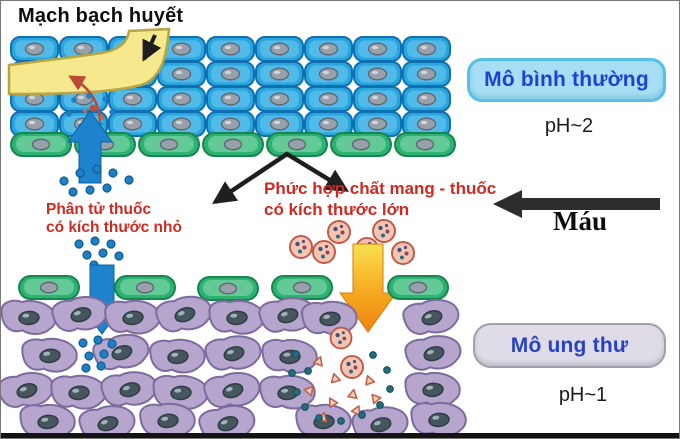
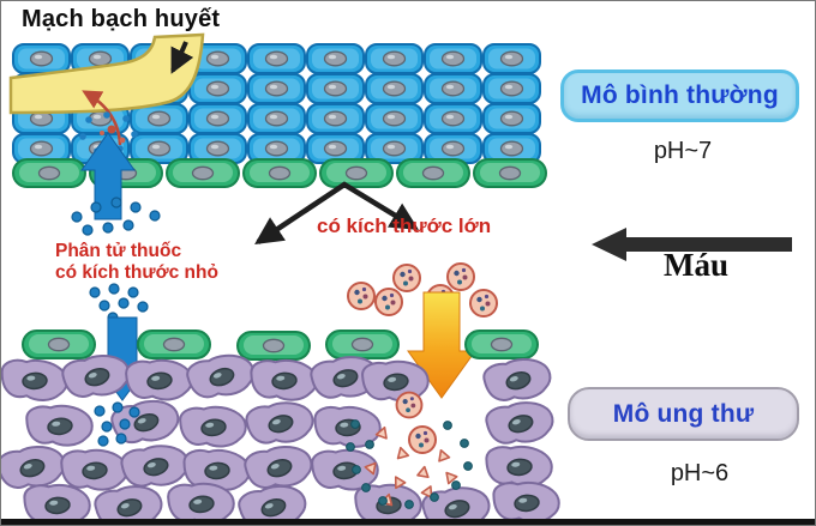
  Mạch bạch huyết
  Phân tử thuốc
  có kích thước nhỏ
- Phức hợp chất mang - thuốc
  có kích thước lớn
  Mô bình thường
- pH~2
+ pH~7
  Máu
  Mô ung thư
- pH~1
+ pH~6
